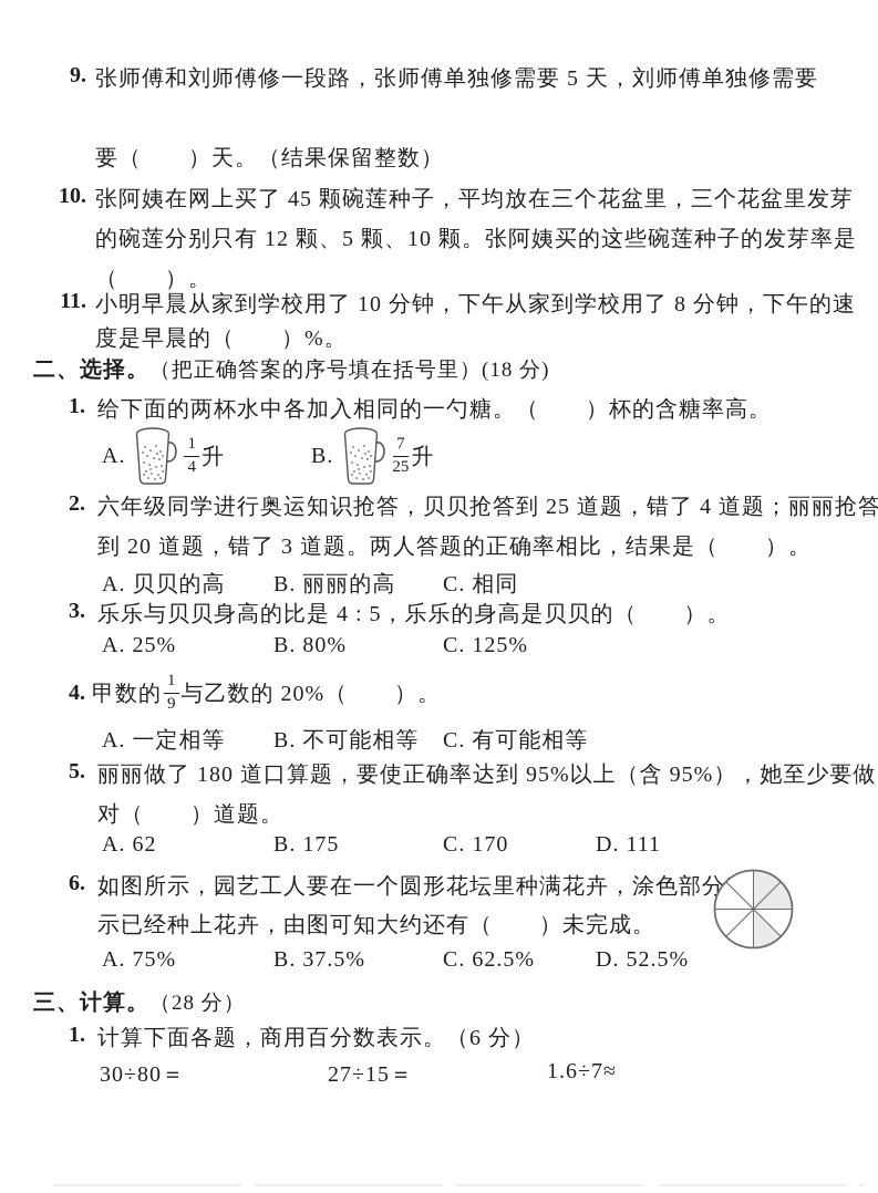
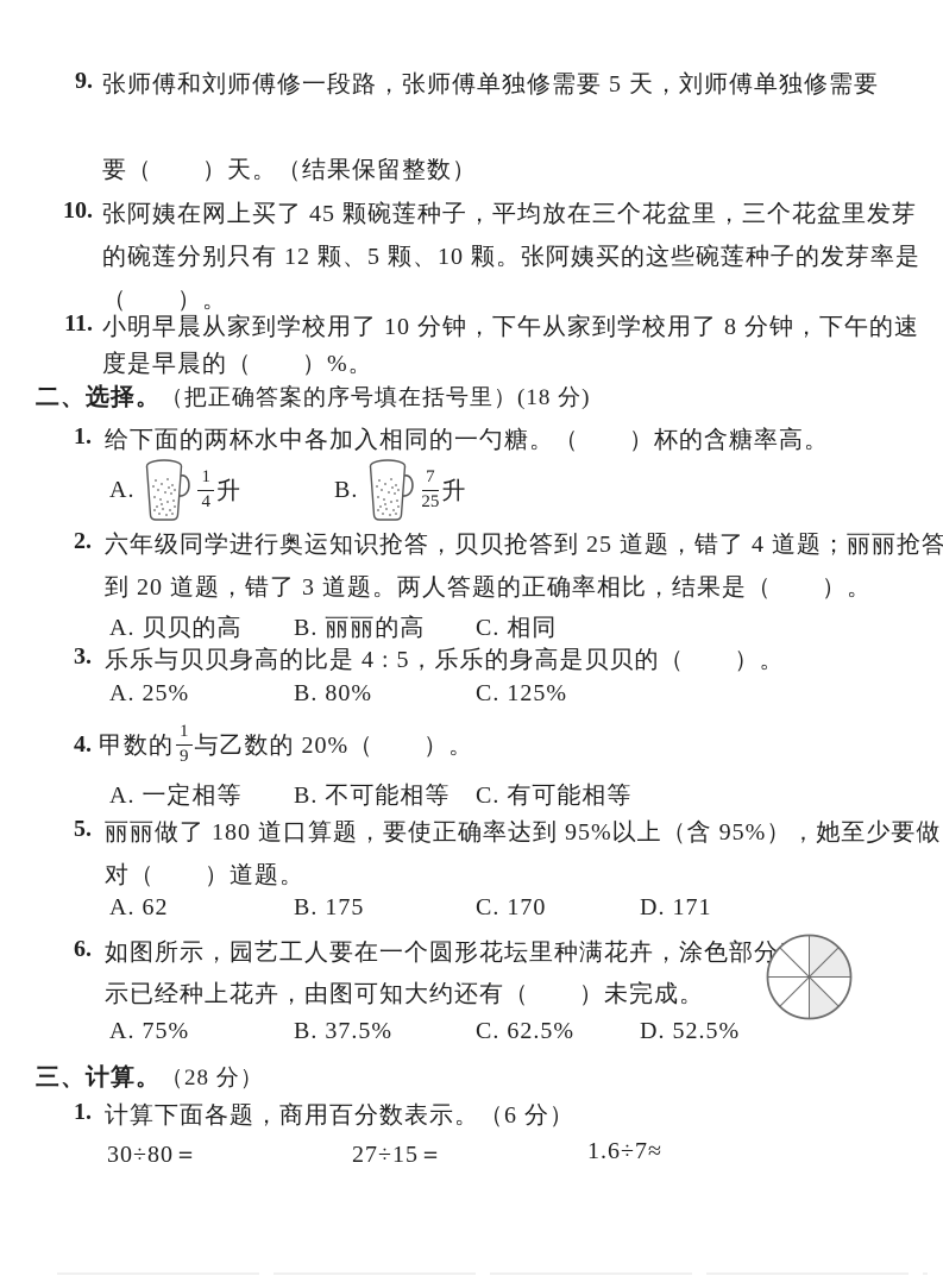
  9.
  张师傅和刘师傅修一段路，张师傅单独修需要 5 天，刘师傅单独修需要
  要（ ）天。（结果保留整数）
  10.
  张阿姨在网上买了 45 颗碗莲种子，平均放在三个花盆里，三个花盆里发芽
  的碗莲分别只有 12 颗、5 颗、10 颗。张阿姨买的这些碗莲种子的发芽率是
  （ ）。
  11.
  小明早晨从家到学校用了 10 分钟，下午从家到学校用了 8 分钟，下午的速
  度是早晨的（ ）%。
  二、选择。（把正确答案的序号填在括号里）(18 分)
  1.
  给下面的两杯水中各加入相同的一勺糖。（ ）杯的含糖率高。
  A.
  1
  4
  升
  B.
  7
  25
  升
  2.
  六年级同学进行奥运知识抢答，贝贝抢答到 25 道题，错了 4 道题；丽丽抢答
  到 20 道题，错了 3 道题。两人答题的正确率相比，结果是（ ）。
  A. 贝贝的高
  B. 丽丽的高
  C. 相同
  3.
  乐乐与贝贝身高的比是 4 : 5，乐乐的身高是贝贝的（ ）。
  A. 25%
  B. 80%
  C. 125%
  4.
  甲数的
  1
  9
  与乙数的 20%（ ）。
  A. 一定相等
  B. 不可能相等
  C. 有可能相等
  5.
  丽丽做了 180 道口算题，要使正确率达到 95%以上（含 95%），她至少要做
  对（ ）道题。
  A. 62
  B. 175
  C. 170
- D. 111
+ D. 171
  6.
  如图所示，园艺工人要在一个圆形花坛里种满花卉，涂色部分
  示已经种上花卉，由图可知大约还有（ ）未完成。
  A. 75%
  B. 37.5%
  C. 62.5%
  D. 52.5%
  三、计算。（28 分）
  1.
  计算下面各题，商用百分数表示。（6 分）
  30÷80＝
  27÷15＝
  1.6÷7≈
